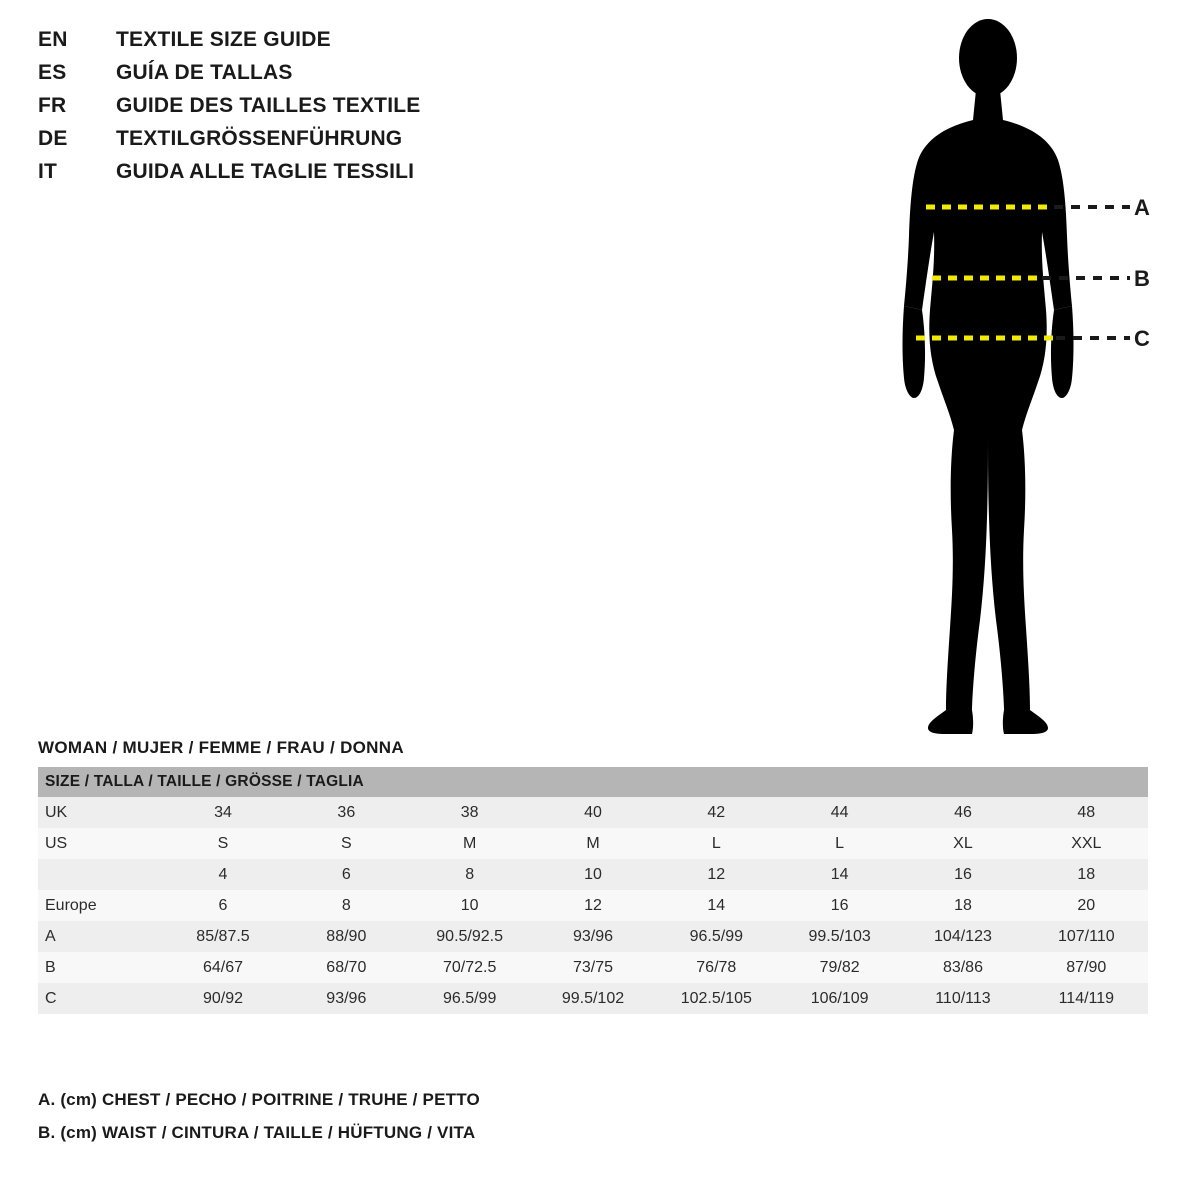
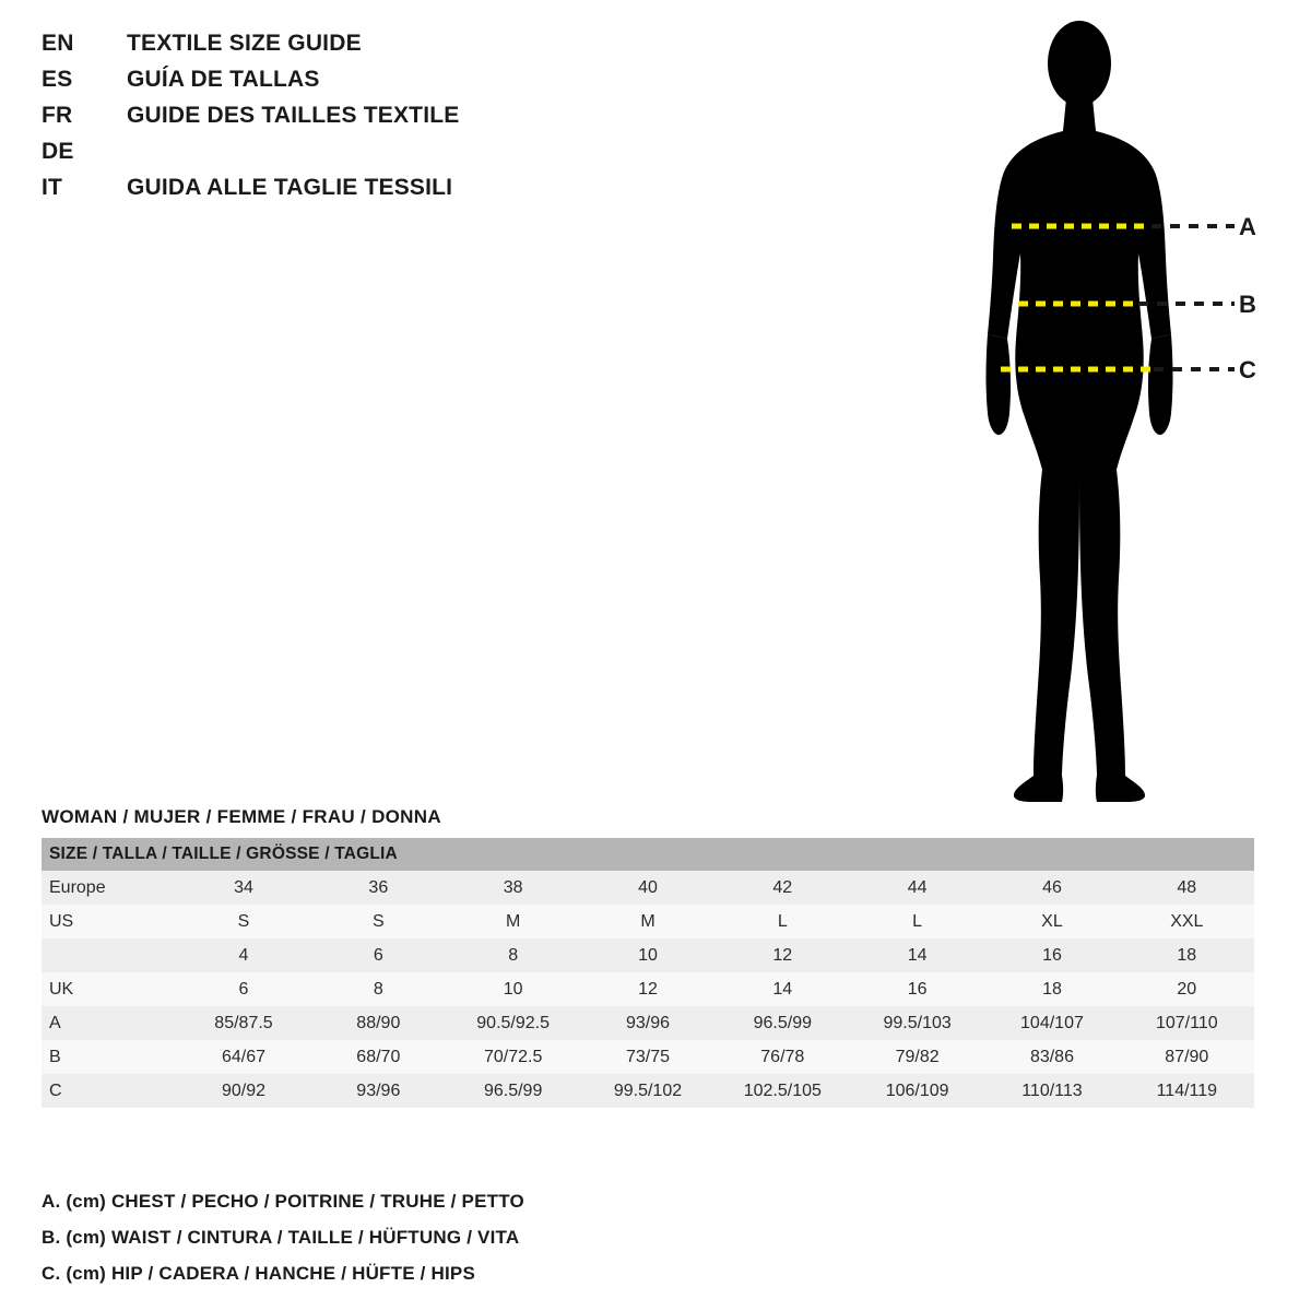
  EN
  TEXTILE SIZE GUIDE
  ES
  GUÍA DE TALLAS
  FR
  GUIDE DES TAILLES TEXTILE
  DE
- TEXTILGRÖSSENFÜHRUNG
  IT
  GUIDA ALLE TAGLIE TESSILI
  A
  B
  C
  WOMAN / MUJER / FEMME / FRAU / DONNA
  SIZE / TALLA / TAILLE / GRÖSSE / TAGLIA
- UK	34	36	38	40	42	44	46	48
+ Europe	34	36	38	40	42	44	46	48
  US	S	S	M	M	L	L	XL	XXL
  	4	6	8	10	12	14	16	18
- Europe	6	8	10	12	14	16	18	20
+ UK	6	8	10	12	14	16	18	20
- A	85/87.5	88/90	90.5/92.5	93/96	96.5/99	99.5/103	104/123	107/110
+ A	85/87.5	88/90	90.5/92.5	93/96	96.5/99	99.5/103	104/107	107/110
  B	64/67	68/70	70/72.5	73/75	76/78	79/82	83/86	87/90
  C	90/92	93/96	96.5/99	99.5/102	102.5/105	106/109	110/113	114/119
  A. (cm) CHEST / PECHO / POITRINE / TRUHE / PETTO
  B. (cm) WAIST / CINTURA / TAILLE / HÜFTUNG / VITA
+ C. (cm) HIP / CADERA / HANCHE / HÜFTE / HIPS
